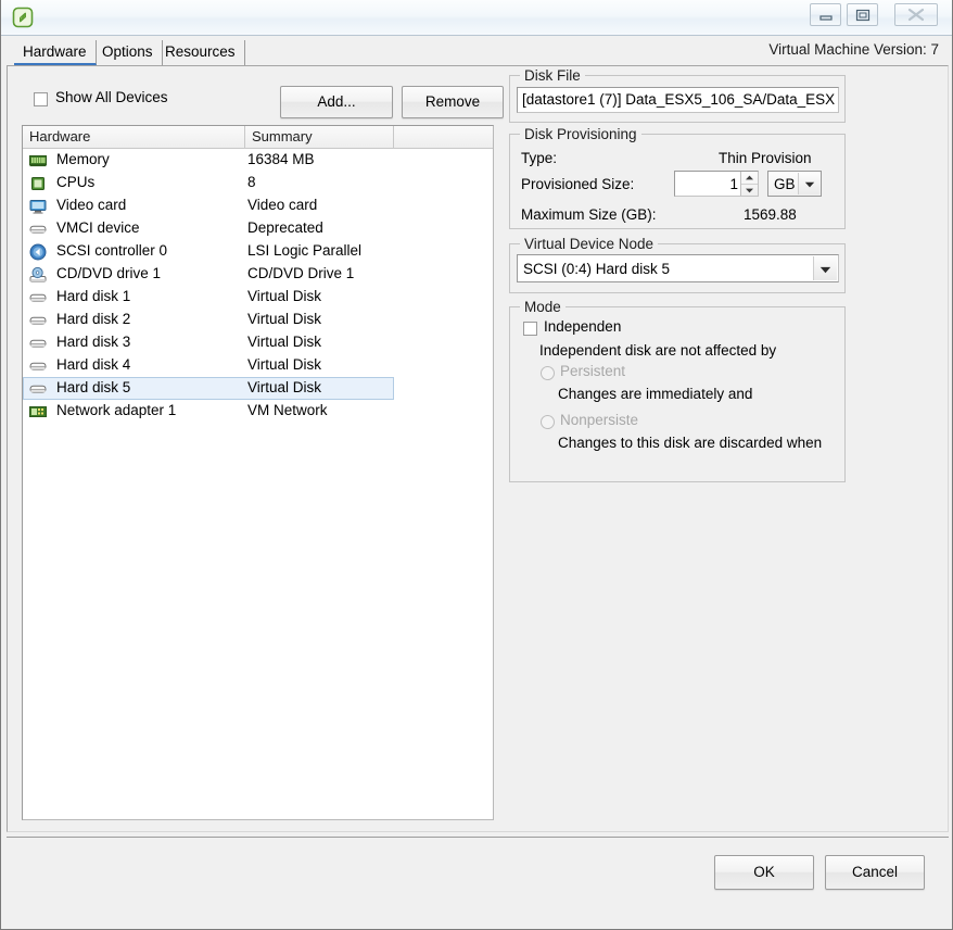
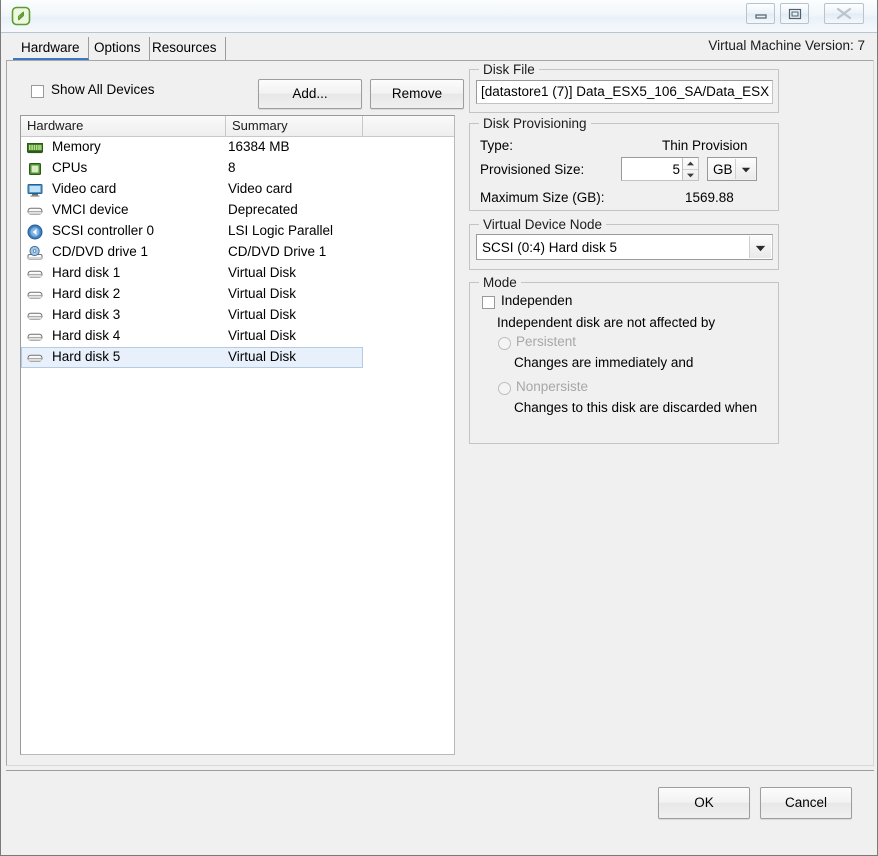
  Hardware
  Options
  Resources
  Virtual Machine Version: 7
  Show All Devices
  Add...
  Remove
  Hardware
  Summary
  Memory
  16384 MB
  CPUs
  8
  Video card
  Video card
  VMCI device
  Deprecated
  SCSI controller 0
  LSI Logic Parallel
  CD/DVD drive 1
  CD/DVD Drive 1
  Hard disk 1
  Virtual Disk
  Hard disk 2
  Virtual Disk
  Hard disk 3
  Virtual Disk
  Hard disk 4
  Virtual Disk
  Hard disk 5
  Virtual Disk
- Network adapter 1
- VM Network
  Disk File
  [datastore1 (7)] Data_ESX5_106_SA/Data_ESX
  Disk Provisioning
  Type:
  Thin Provision
  Provisioned Size:
- 1
+ 5
  GB
  Maximum Size (GB):
  1569.88
  Virtual Device Node
  SCSI (0:4) Hard disk 5
  Mode
  Independen
  Independent disk are not affected by
  Persistent
  Changes are immediately and
  Nonpersiste
  Changes to this disk are discarded when
  OK
  Cancel
